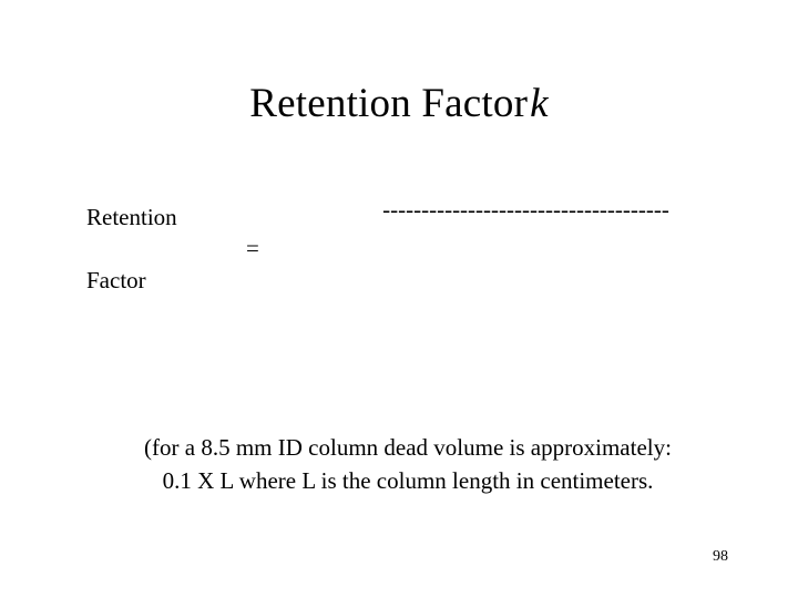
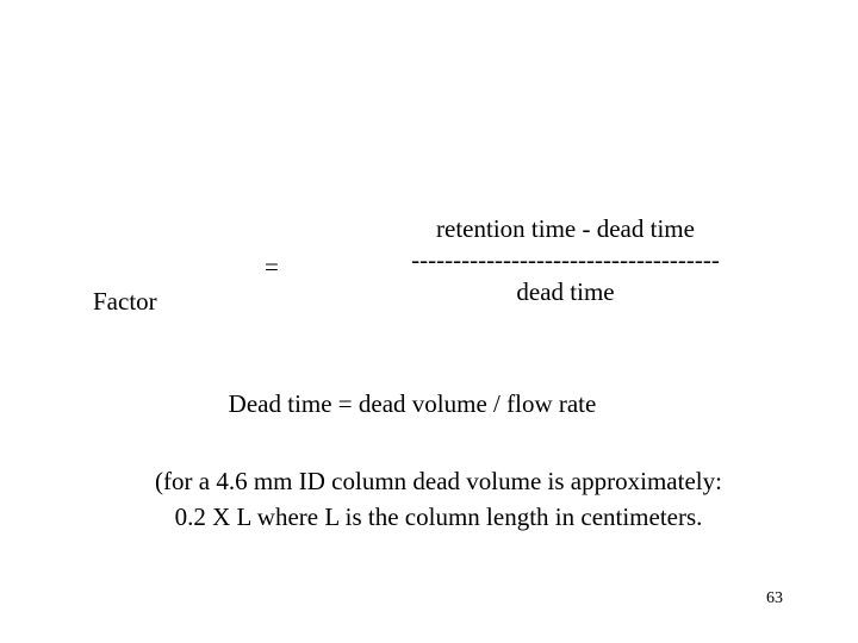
- Retention Factork
- Retention
  Factor
  =
+ retention time - dead time
  -------------------------------------
+ dead time
+ Dead time = dead volume / flow rate
- (for a 8.5 mm ID column dead volume is approximately:
+ (for a 4.6 mm ID column dead volume is approximately:
- 0.1 X L where L is the column length in centimeters.
+ 0.2 X L where L is the column length in centimeters.
- 98
+ 63
